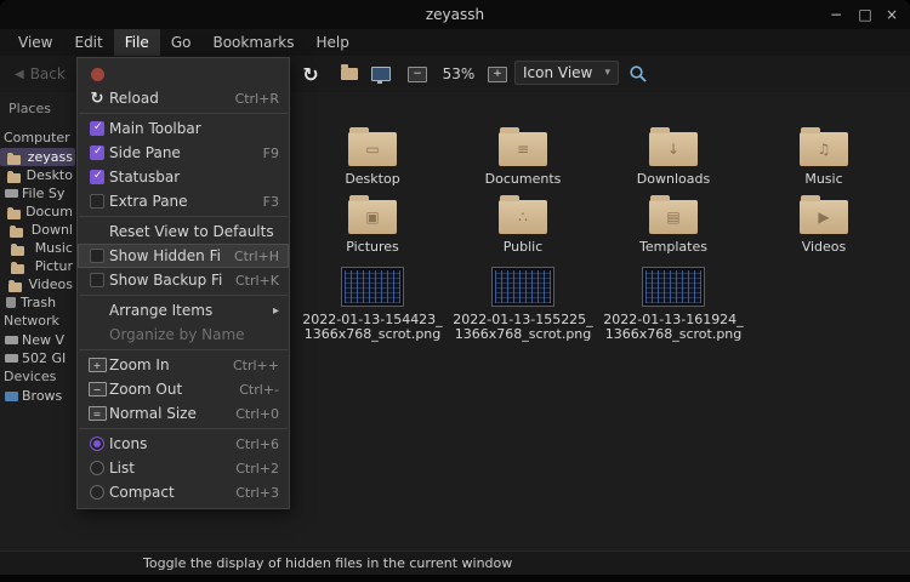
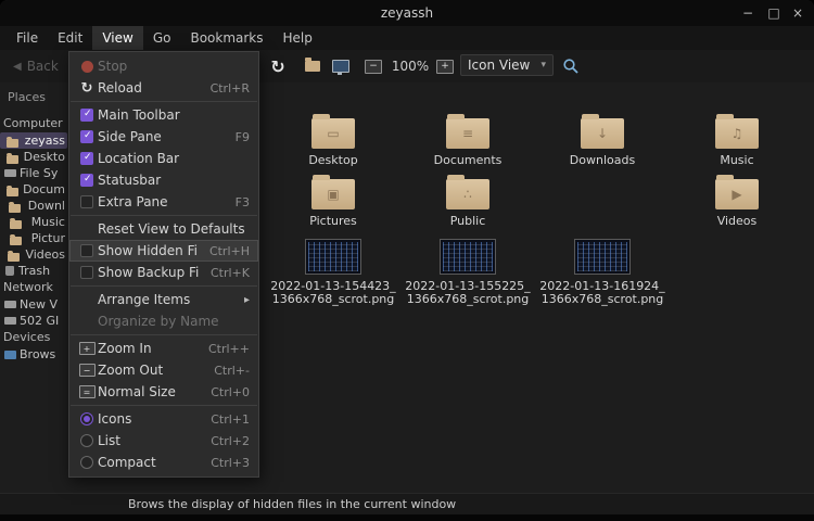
  zeyassh
  −
  □
  ×
- View
+ File
  Edit
- File
+ View
  Go
  Bookmarks
  Help
  ◀
  Back
  ↻
  −
- 53%
+ 100%
  +
  Icon View
  ▾
  Places
  Computer
  zeyass
  Deskto
  File Sy
  Docum
  Downl
  Music
  Pictur
  Videos
  Trash
  Network
  New V
  502 GI
  Devices
  Brows
  ▭
  Desktop
  ≡
  Documents
  ↓
  Downloads
  ♫
  Music
  ▣
  Pictures
  ∴
  Public
- ▤
- Templates
  ▶
  Videos
  2022-01-13-154423_
  1366x768_scrot.png
  2022-01-13-155225_
  1366x768_scrot.png
  2022-01-13-161924_
  1366x768_scrot.png
+ Stop
  ↻
  Reload
  Ctrl+R
  Main Toolbar
  Side Pane
  F9
+ Location Bar
  Statusbar
  Extra Pane
  F3
  Reset View to Defaults
  Show Hidden Fi
  Ctrl+H
  Show Backup Fi
  Ctrl+K
  Arrange Items
  ▸
  Organize by Name
  +
  Zoom In
  Ctrl++
  −
  Zoom Out
  Ctrl+-
  =
  Normal Size
  Ctrl+0
  Icons
- Ctrl+6
+ Ctrl+1
  List
  Ctrl+2
  Compact
  Ctrl+3
- Toggle the display of hidden files in the current window
+ Brows the display of hidden files in the current window
